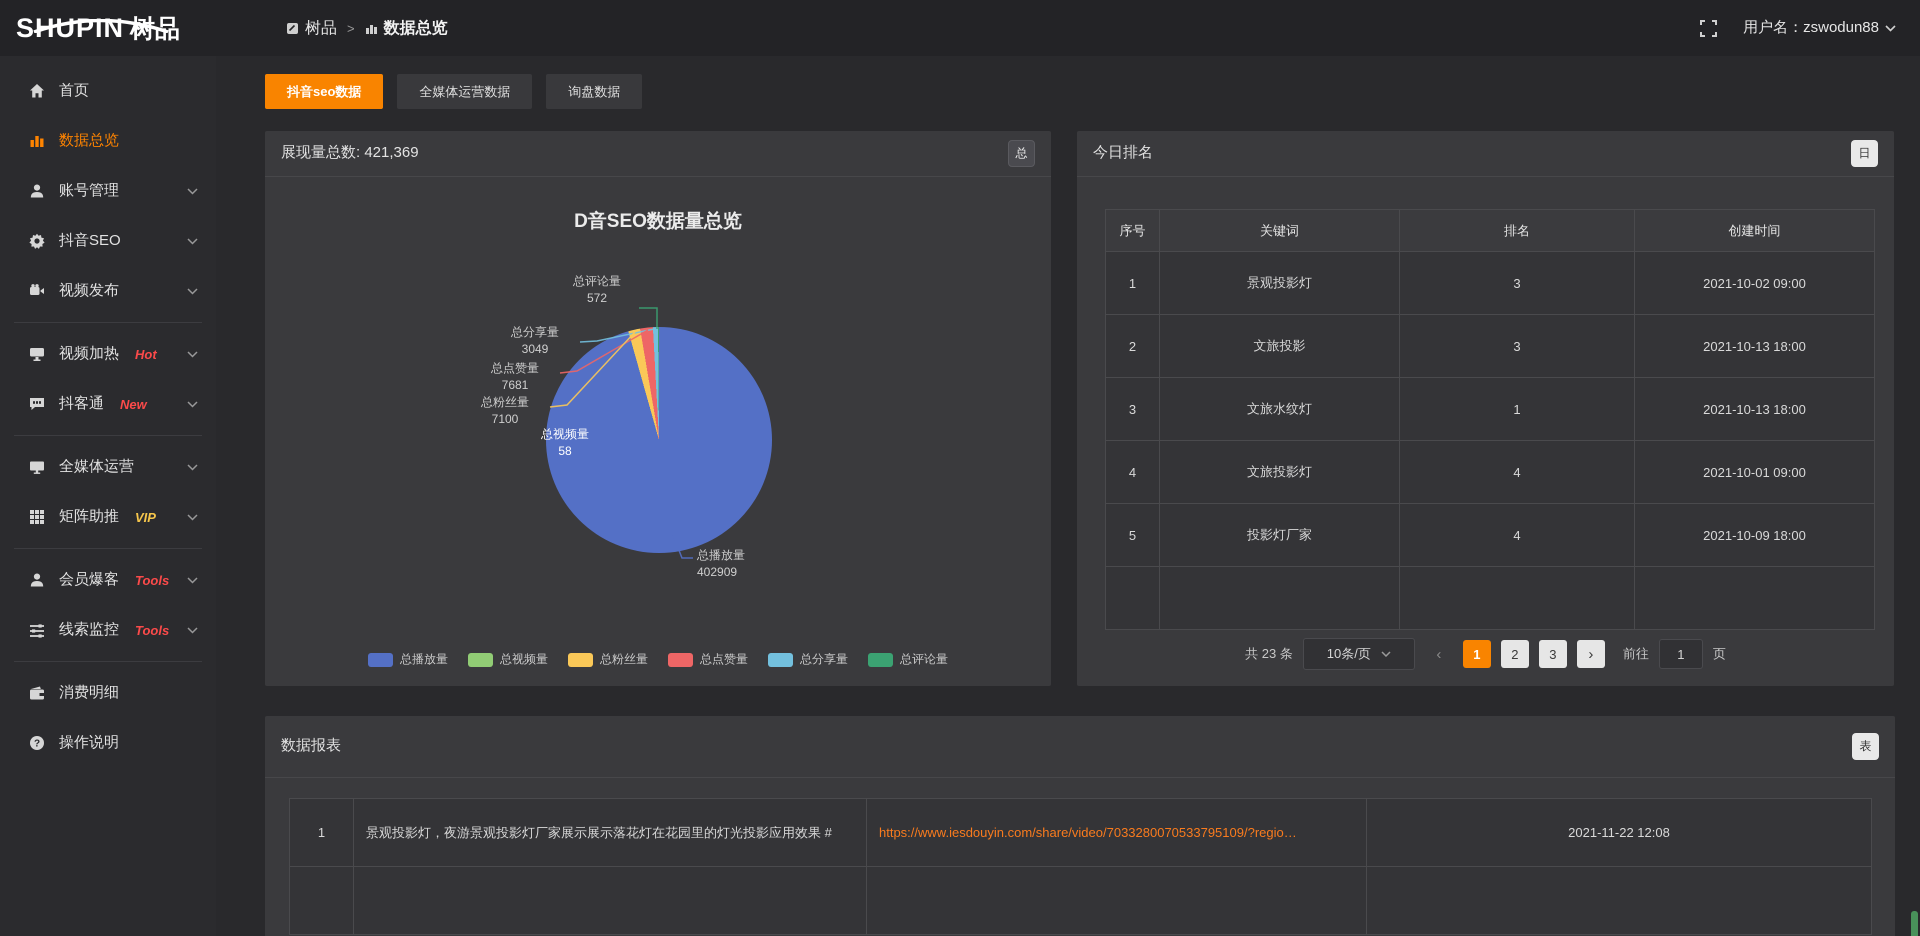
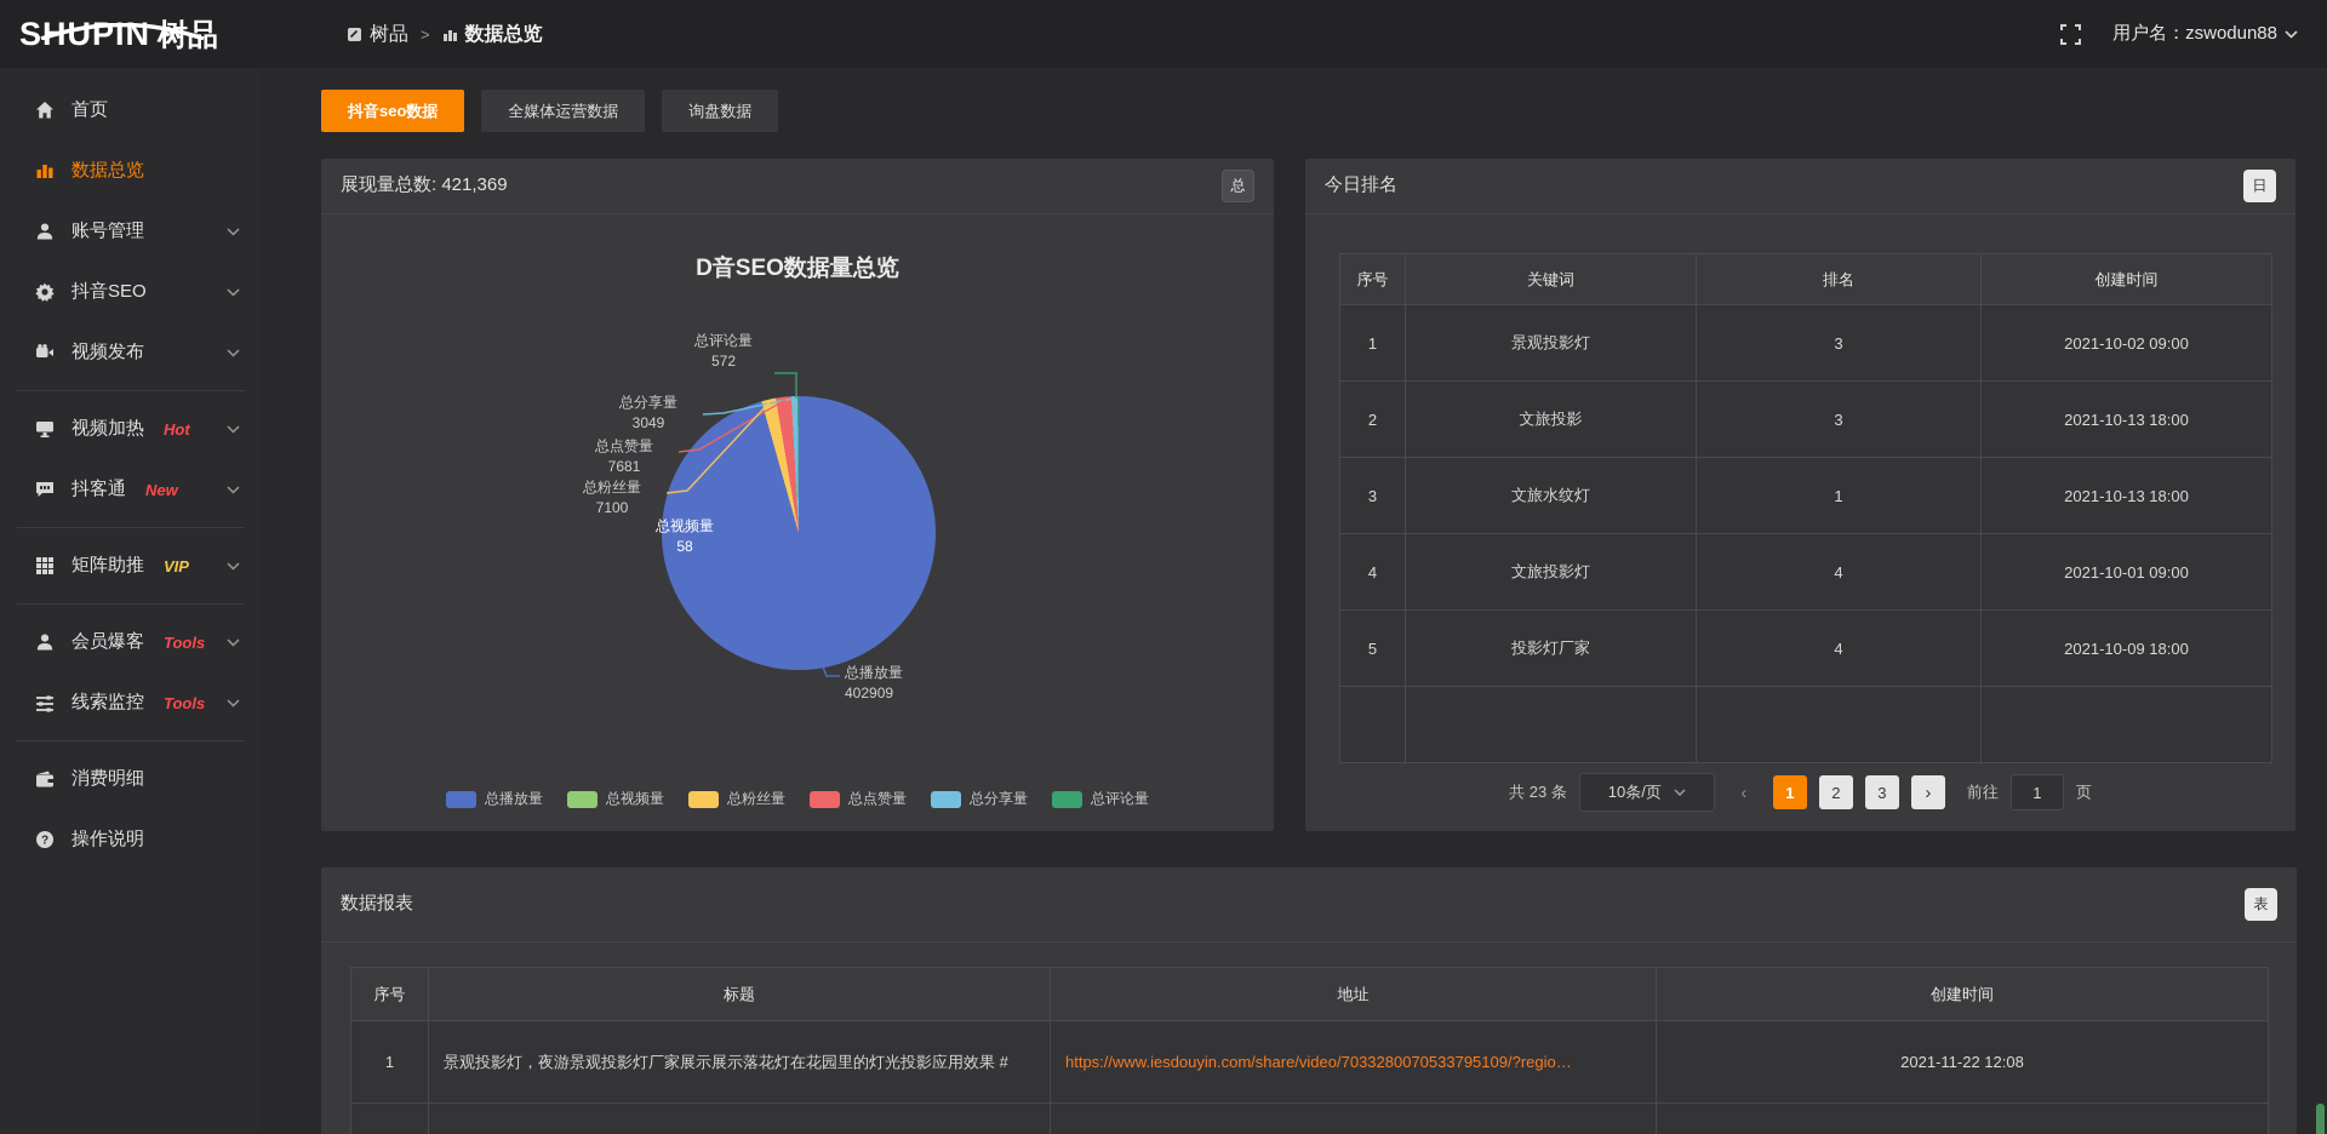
  SUPIN
  树品
  树品
  >
  数据总览
  用户名：zswodun88
  首页
  数据总览
  账号管理
  抖音SEO
  视频发布
  视频加热
  Hot
  抖客通
  New
- 全媒体运营
  矩阵助推
  VIP
  会员爆客
  Tools
  线索监控
  Tools
  消费明细
  ?
  操作说明
  抖音seo数据
  全媒体运营数据
  询盘数据
  展现量总数: 421,369
  总
  D音SEO数据量总览
  总评论量
  572
  总分享量
  3049
  总点赞量
  7681
  总粉丝量
  7100
  总视频量
  58
  总播放量
  402909
  总播放量
  总视频量
  总粉丝量
  总点赞量
  总分享量
  总评论量
  今日排名
  日
  序号	关键词	排名	创建时间
  1	景观投影灯	3	2021-10-02 09:00
  2	文旅投影	3	2021-10-13 18:00
  3	文旅水纹灯	1	2021-10-13 18:00
  4	文旅投影灯	4	2021-10-01 09:00
  5	投影灯厂家	4	2021-10-09 18:00
  共 23 条
  10条/页
  ‹
  1
  2
  3
  ›
  前往
  1
  页
  数据报表
  表
+ 序号	标题	地址	创建时间
  1	景观投影灯，夜游景观投影灯厂家展示展示落花灯在花园里的灯光投影应用效果 #	https://www.iesdouyin.com/share/video/7033280070533795109/?regio…	2021-11-22 12:08
